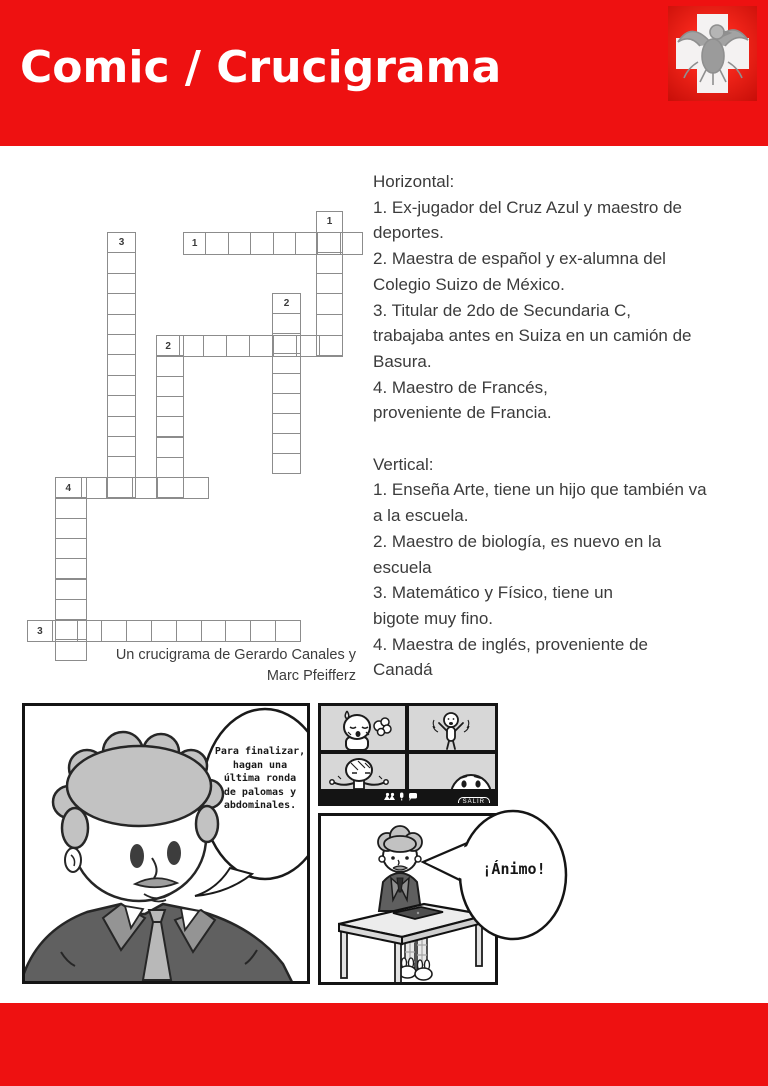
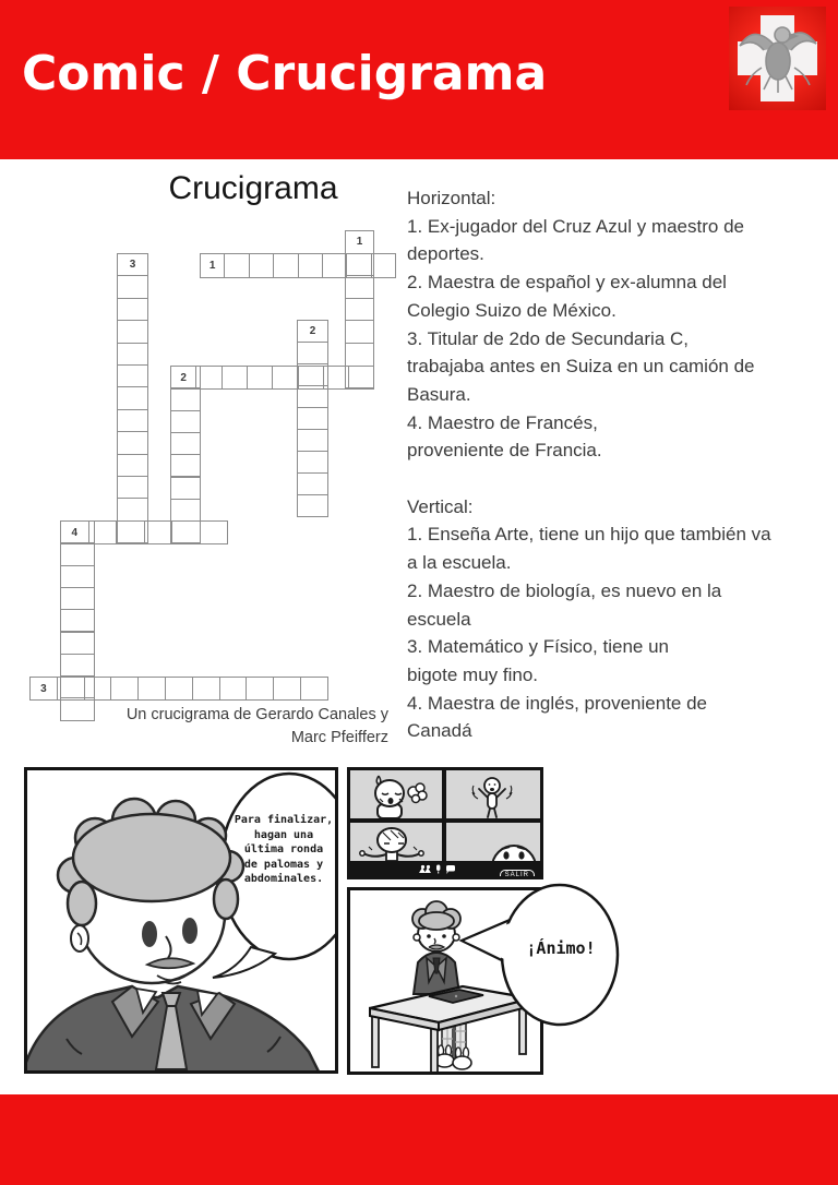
  Comic / Crucigrama
+ Crucigrama
  1
  2
  3
  4
  1
  2
  3
  Un crucigrama de Gerardo Canales y
  Marc Pfeifferz
  Horizontal:
  1. Ex-jugador del Cruz Azul y maestro de
  deportes.
  2. Maestra de español y ex-alumna del
  Colegio Suizo de México.
  3. Titular de 2do de Secundaria C,
  trabajaba antes en Suiza en un camión de
  Basura.
  4. Maestro de Francés,
  proveniente de Francia.
  Vertical:
  1. Enseña Arte, tiene un hijo que también va
  a la escuela.
  2. Maestro de biología, es nuevo en la
  escuela
  3. Matemático y Físico, tiene un
  bigote muy fino.
  4. Maestra de inglés, proveniente de
  Canadá
  Para finalizar,
  hagan una
  última ronda
  de palomas y
  abdominales.
  ¡Ánimo!
